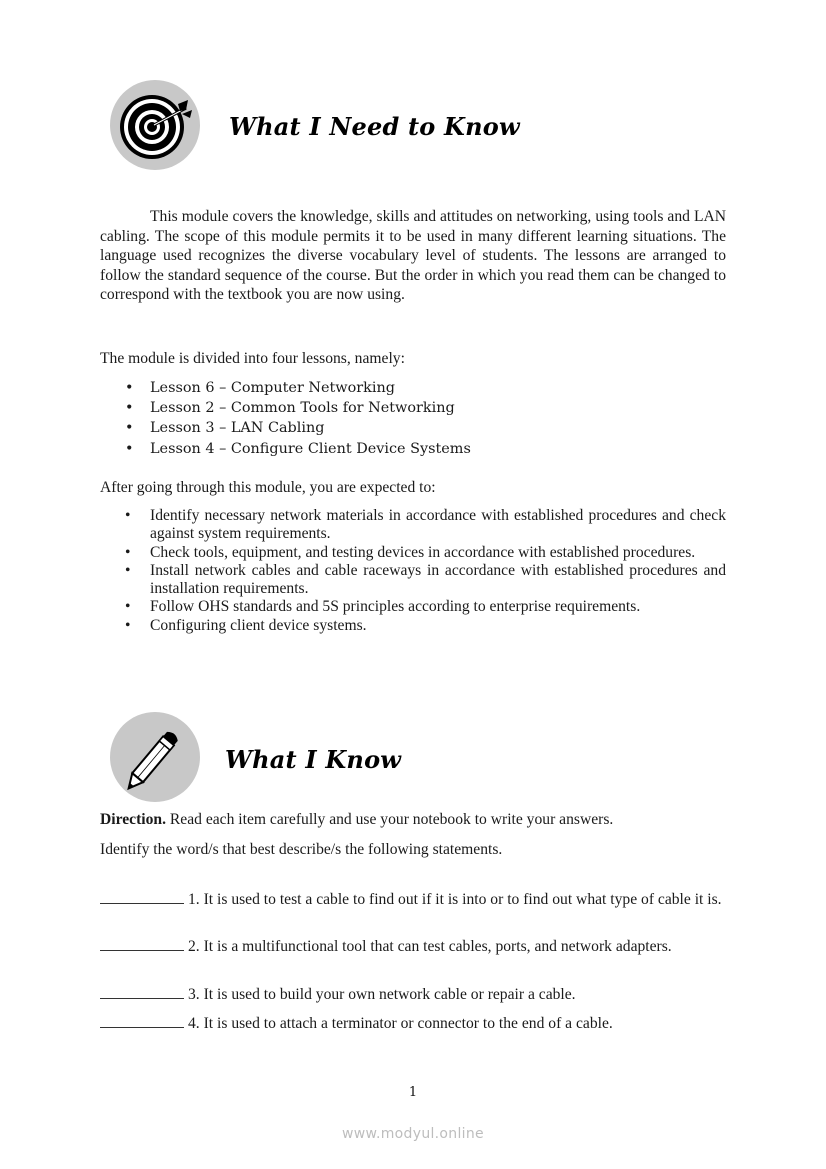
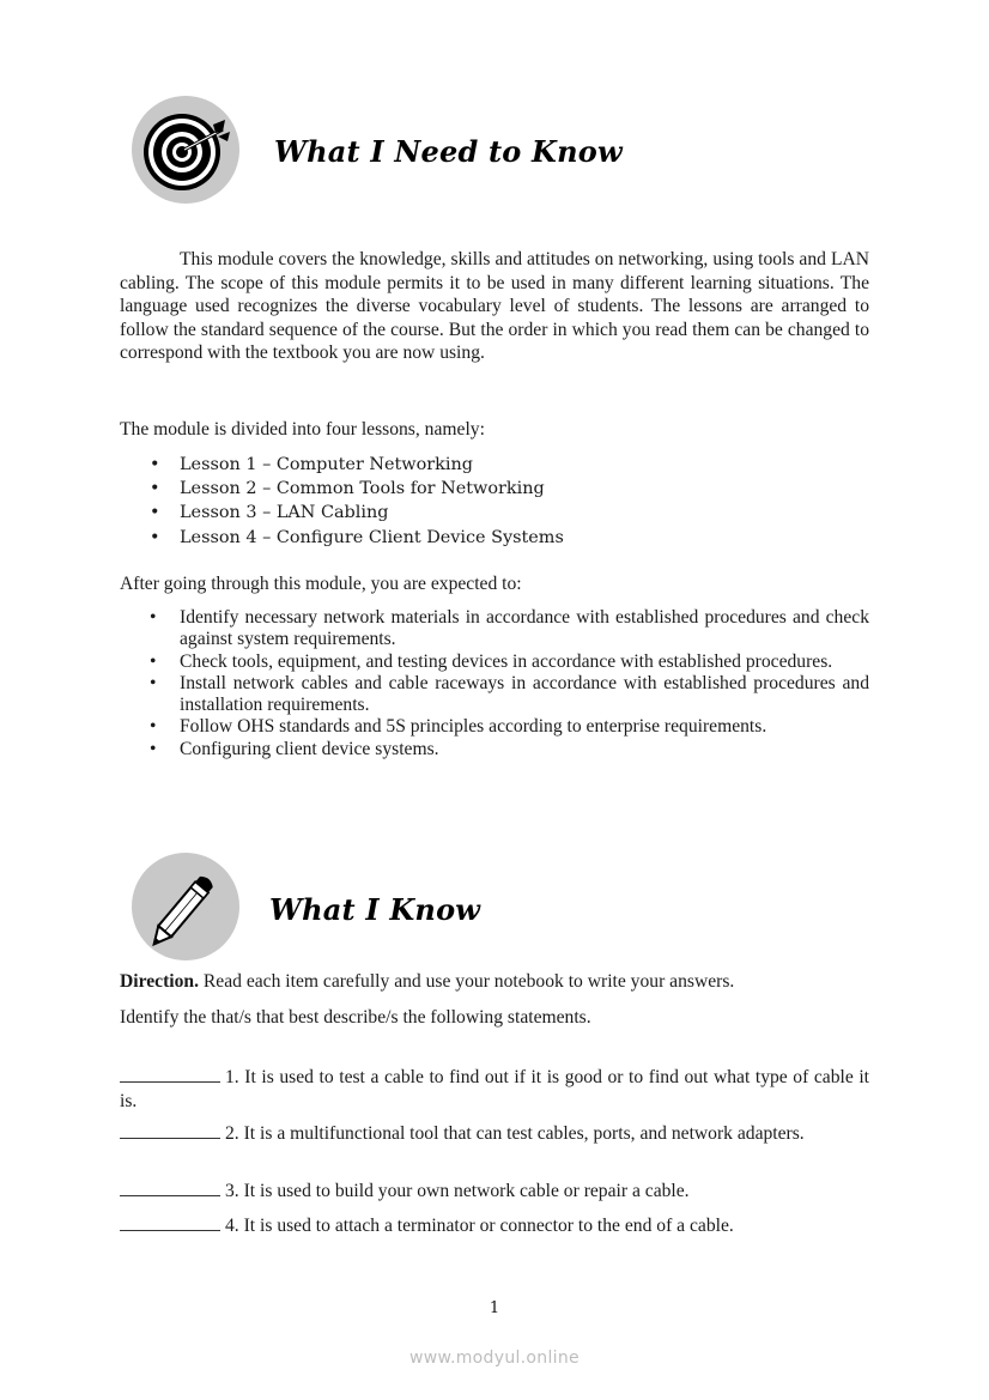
  What I Need to Know
  This module covers the knowledge, skills and attitudes on networking, using tools and LAN cabling. The scope of this module permits it to be used in many different learning situations. The language used recognizes the diverse vocabulary level of students. The lessons are arranged to follow the standard sequence of the course. But the order in which you read them can be changed to correspond with the textbook you are now using.
  The module is divided into four lessons, namely:
- Lesson 6 – Computer Networking
+ Lesson 1 – Computer Networking
  Lesson 2 – Common Tools for Networking
  Lesson 3 – LAN Cabling
  Lesson 4 – Configure Client Device Systems
  After going through this module, you are expected to:
  Identify necessary network materials in accordance with established procedures and check against system requirements.
  Check tools, equipment, and testing devices in accordance with established procedures.
  Install network cables and cable raceways in accordance with established procedures and installation requirements.
  Follow OHS standards and 5S principles according to enterprise requirements.
  Configuring client device systems.
  What I Know
  Direction. Read each item carefully and use your notebook to write your answers.
- Identify the word/s that best describe/s the following statements.
+ Identify the that/s that best describe/s the following statements.
- 1. It is used to test a cable to find out if it is into or to find out what type of cable it is.
+ 1. It is used to test a cable to find out if it is good or to find out what type of cable it is.
  2. It is a multifunctional tool that can test cables, ports, and network adapters.
  3. It is used to build your own network cable or repair a cable.
  4. It is used to attach a terminator or connector to the end of a cable.
  1
  www.modyul.online
